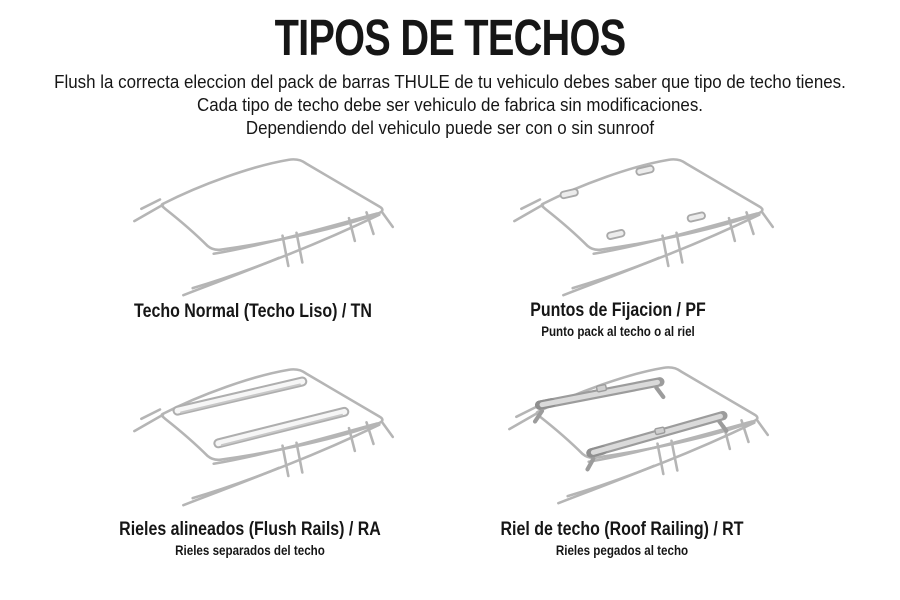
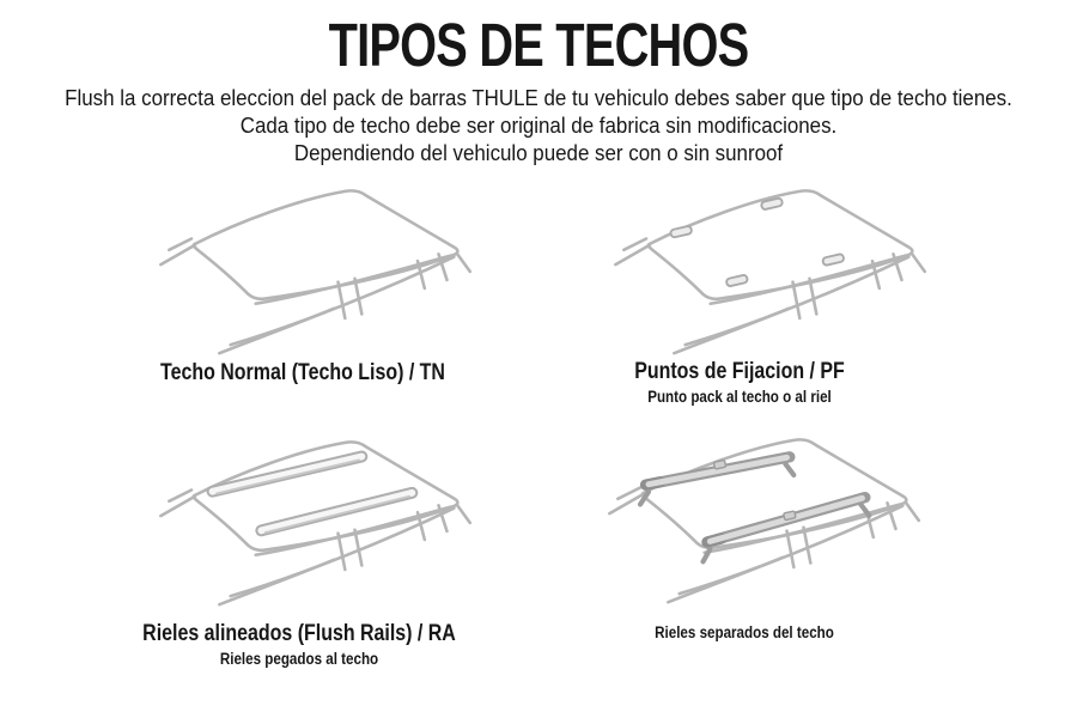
  TIPOS DE TECHOS
  Flush la correcta eleccion del pack de barras THULE de tu vehiculo debes saber que tipo de techo tienes.
- Cada tipo de techo debe ser vehiculo de fabrica sin modificaciones.
+ Cada tipo de techo debe ser original de fabrica sin modificaciones.
  Dependiendo del vehiculo puede ser con o sin sunroof
  Techo Normal (Techo Liso) / TN
  Puntos de Fijacion / PF
  Punto pack al techo o al riel
  Rieles alineados (Flush Rails) / RA
- Rieles separados del techo
+ Rieles pegados al techo
- Riel de techo (Roof Railing) / RT
- Rieles pegados al techo
+ Rieles separados del techo
